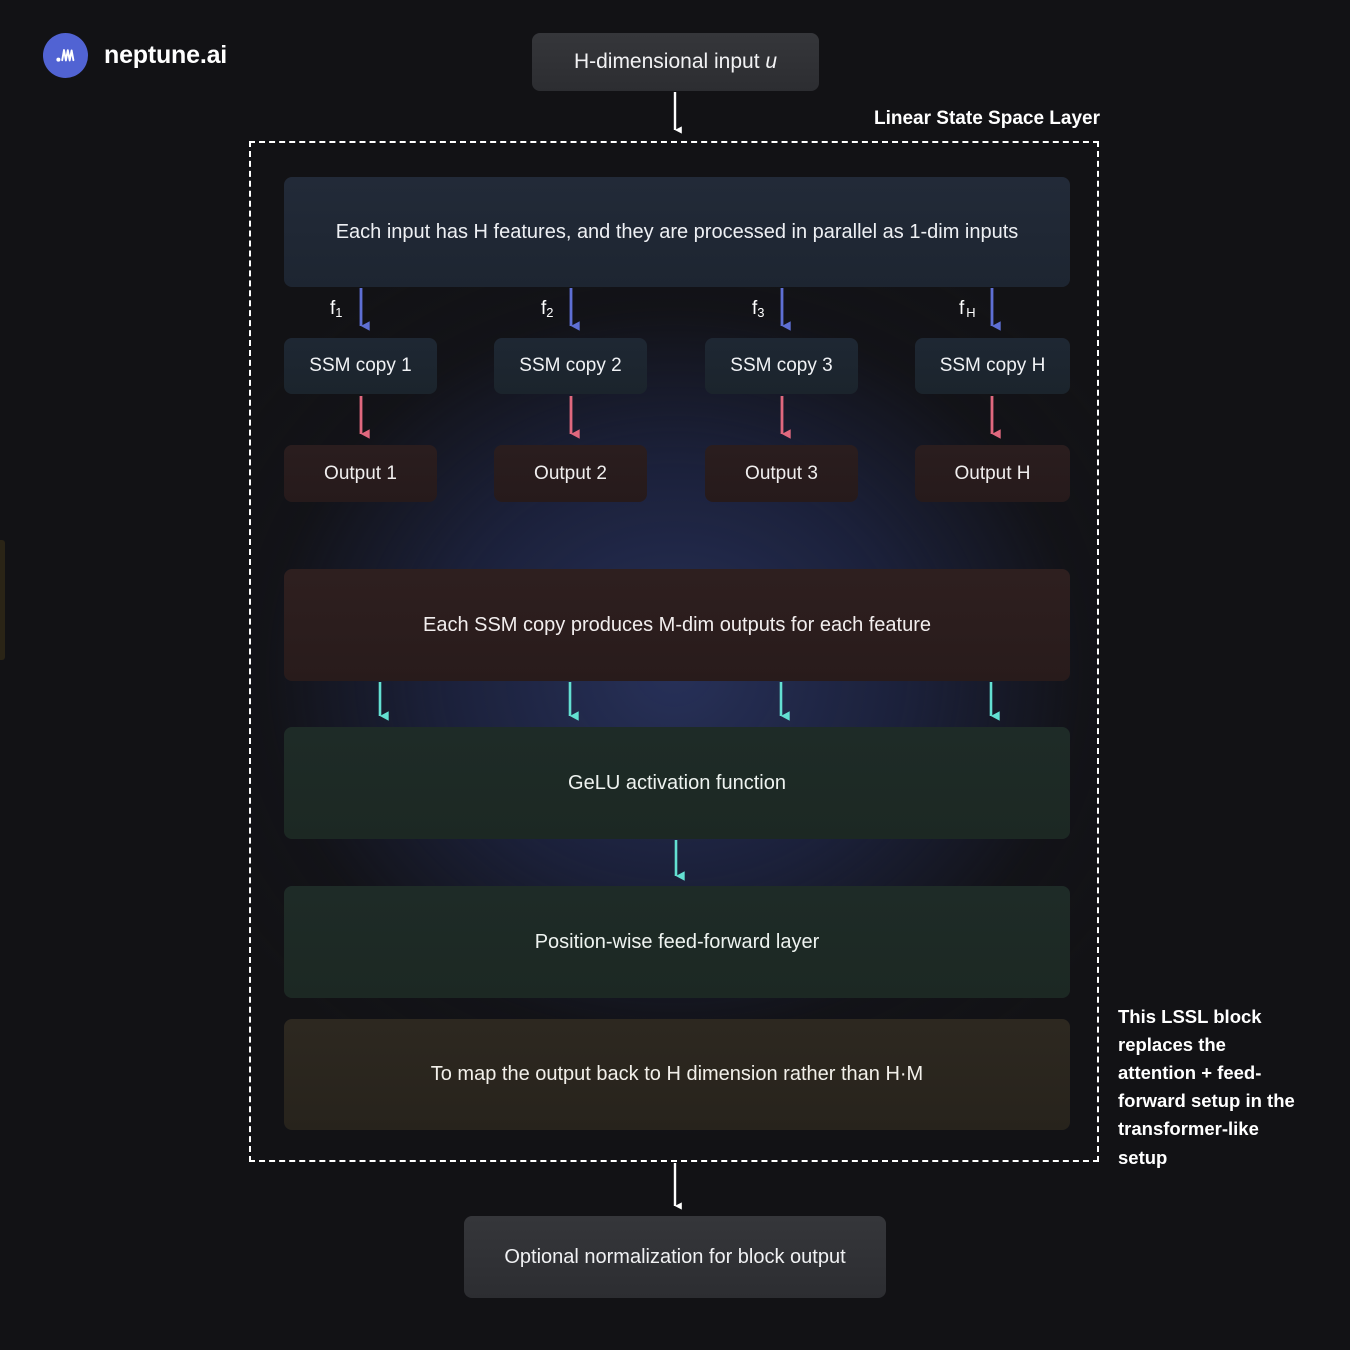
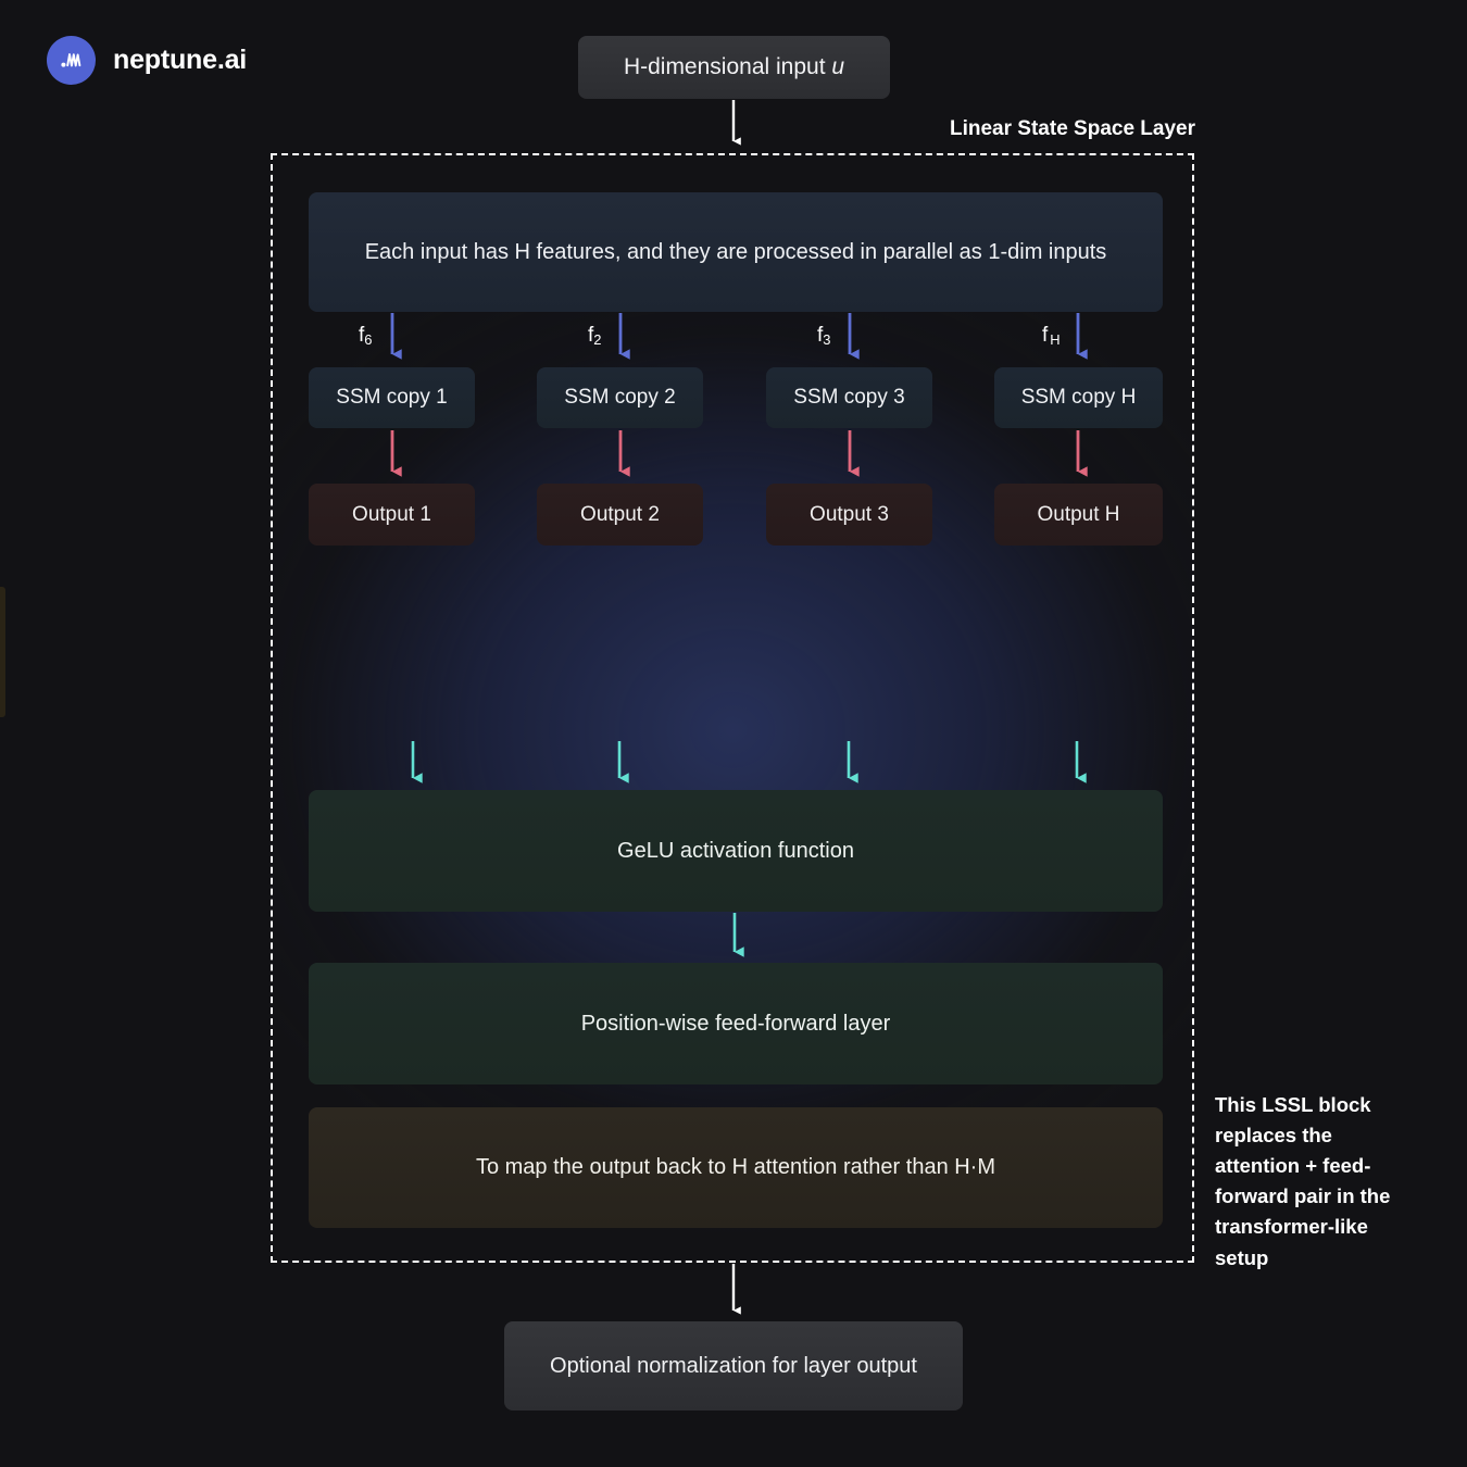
  neptune.ai
  H-dimensional input u
  Linear State Space Layer
  Each input has H features, and they are processed in parallel as 1-dim inputs
- f1
+ f6
  f2
  f3
  f H
  SSM copy 1
  SSM copy 2
  SSM copy 3
  SSM copy H
  Output 1
  Output 2
  Output 3
  Output H
- Each SSM copy produces M-dim outputs for each feature
  GeLU activation function
  Position-wise feed-forward layer
- To map the output back to H dimension rather than H·M
+ To map the output back to H attention rather than H·M
- This LSSL block replaces the attention + feed-forward setup in the transformer-like setup
+ This LSSL block replaces the attention + feed-forward pair in the transformer-like setup
- Optional normalization for block output
+ Optional normalization for layer output
